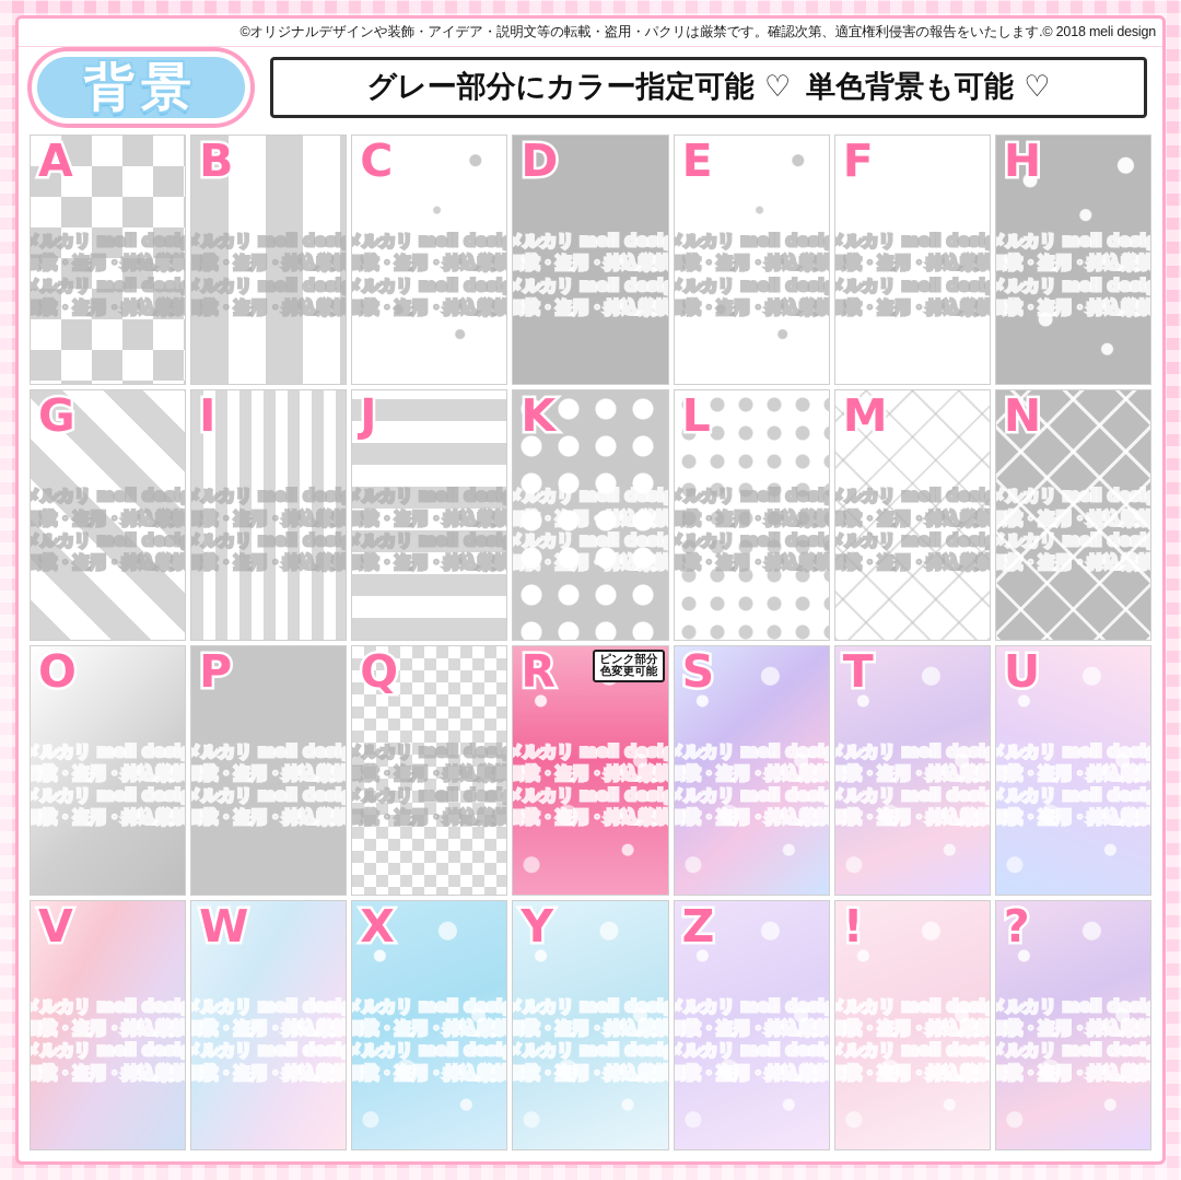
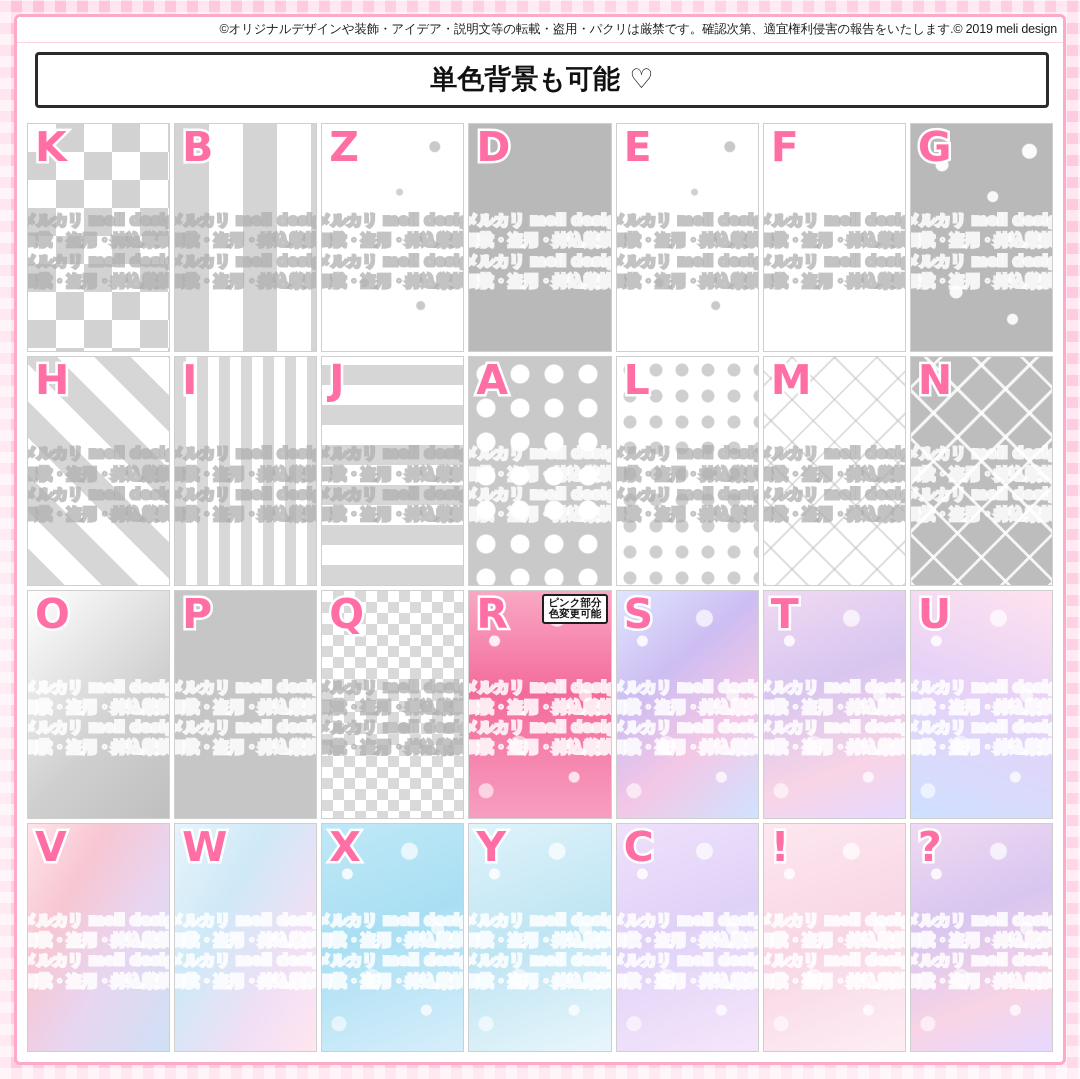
- ©オリジナルデザインや装飾・アイデア・説明文等の転載・盗用・パクリは厳禁です。確認次第、適宜権利侵害の報告をいたします.© 2018 meli design
+ ©オリジナルデザインや装飾・アイデア・説明文等の転載・盗用・パクリは厳禁です。確認次第、適宜権利侵害の報告をいたします.© 2019 meli design
- 背景
- グレー部分にカラー指定可能 ♡
  単色背景も可能 ♡
- A
+ K
  メルカリ meli desi
  転載・盗用・持込厳禁
  メルカリ meli desi
  転載・盗用・持込厳禁
  B
  メルカリ meli desi
  転載・盗用・持込厳禁
  メルカリ meli desi
  転載・盗用・持込厳禁
- C
+ Z
  メルカリ meli desi
  転載・盗用・持込厳禁
  メルカリ meli desi
  転載・盗用・持込厳禁
  D
  メルカリ meli desi
  転載・盗用・持込厳禁
  メルカリ meli desi
  転載・盗用・持込厳禁
  E
  メルカリ meli desi
  転載・盗用・持込厳禁
  メルカリ meli desi
  転載・盗用・持込厳禁
  F
  メルカリ meli desi
  転載・盗用・持込厳禁
  メルカリ meli desi
  転載・盗用・持込厳禁
- H
+ G
  メルカリ meli desi
  転載・盗用・持込厳禁
  メルカリ meli desi
  転載・盗用・持込厳禁
- G
+ H
  メルカリ meli desi
  転載・盗用・持込厳禁
  メルカリ meli desi
  転載・盗用・持込厳禁
  I
  メルカリ meli desi
  転載・盗用・持込厳禁
  メルカリ meli desi
  転載・盗用・持込厳禁
  J
  メルカリ meli desi
  転載・盗用・持込厳禁
  メルカリ meli desi
  転載・盗用・持込厳禁
- K
+ A
  メルカリ meli desi
  転載・盗用・持込厳禁
  メルカリ meli desi
  転載・盗用・持込厳禁
  L
  メルカリ meli desi
  転載・盗用・持込厳禁
  メルカリ meli desi
  転載・盗用・持込厳禁
  M
  メルカリ meli desi
  転載・盗用・持込厳禁
  メルカリ meli desi
  転載・盗用・持込厳禁
  N
  メルカリ meli desi
  転載・盗用・持込厳禁
  メルカリ meli desi
  転載・盗用・持込厳禁
  O
  メルカリ meli desi
  転載・盗用・持込厳禁
  メルカリ meli desi
  転載・盗用・持込厳禁
  P
  メルカリ meli desi
  転載・盗用・持込厳禁
  メルカリ meli desi
  転載・盗用・持込厳禁
  Q
  メルカリ meli desi
  転載・盗用・持込厳禁
  メルカリ meli desi
  転載・盗用・持込厳禁
  R
  ピンク部分
  色変更可能
  メルカリ meli desi
  転載・盗用・持込厳禁
  メルカリ meli desi
  転載・盗用・持込厳禁
  S
  メルカリ meli desi
  転載・盗用・持込厳禁
  メルカリ meli desi
  転載・盗用・持込厳禁
  T
  メルカリ meli desi
  転載・盗用・持込厳禁
  メルカリ meli desi
  転載・盗用・持込厳禁
  U
  メルカリ meli desi
  転載・盗用・持込厳禁
  メルカリ meli desi
  転載・盗用・持込厳禁
  V
  メルカリ meli desi
  転載・盗用・持込厳禁
  メルカリ meli desi
  転載・盗用・持込厳禁
  W
  メルカリ meli desi
  転載・盗用・持込厳禁
  メルカリ meli desi
  転載・盗用・持込厳禁
  X
  メルカリ meli desi
  転載・盗用・持込厳禁
  メルカリ meli desi
  転載・盗用・持込厳禁
  Y
  メルカリ meli desi
  転載・盗用・持込厳禁
  メルカリ meli desi
  転載・盗用・持込厳禁
- Z
+ C
  メルカリ meli desi
  転載・盗用・持込厳禁
  メルカリ meli desi
  転載・盗用・持込厳禁
  !
  メルカリ meli desi
  転載・盗用・持込厳禁
  メルカリ meli desi
  転載・盗用・持込厳禁
  ?
  メルカリ meli desi
  転載・盗用・持込厳禁
  メルカリ meli desi
  転載・盗用・持込厳禁
